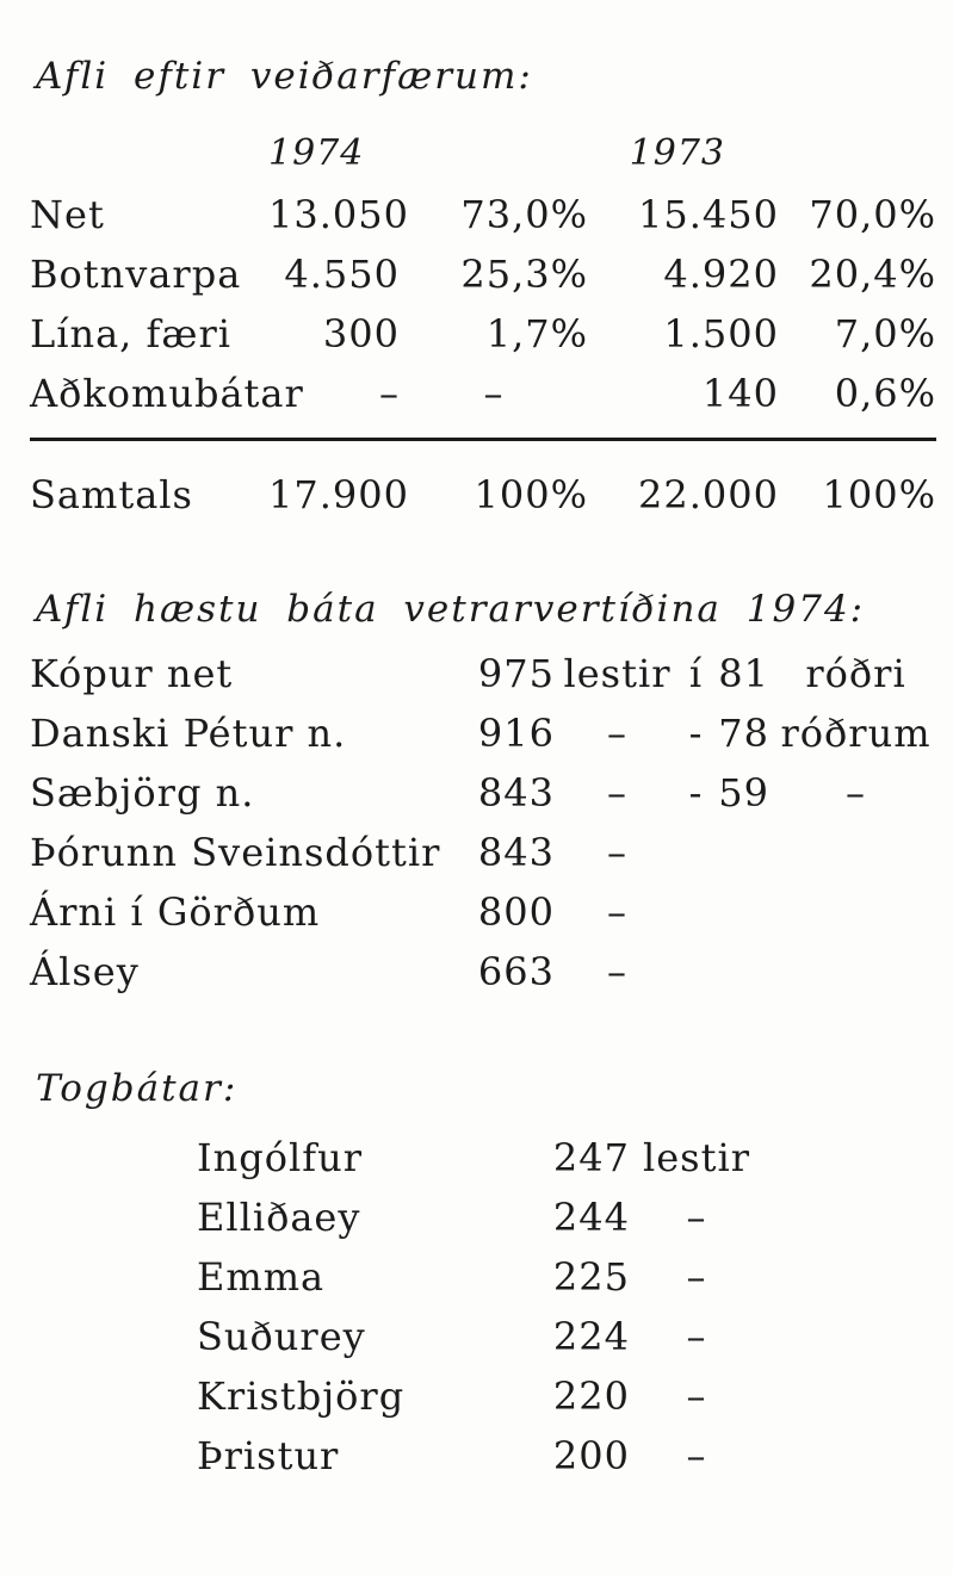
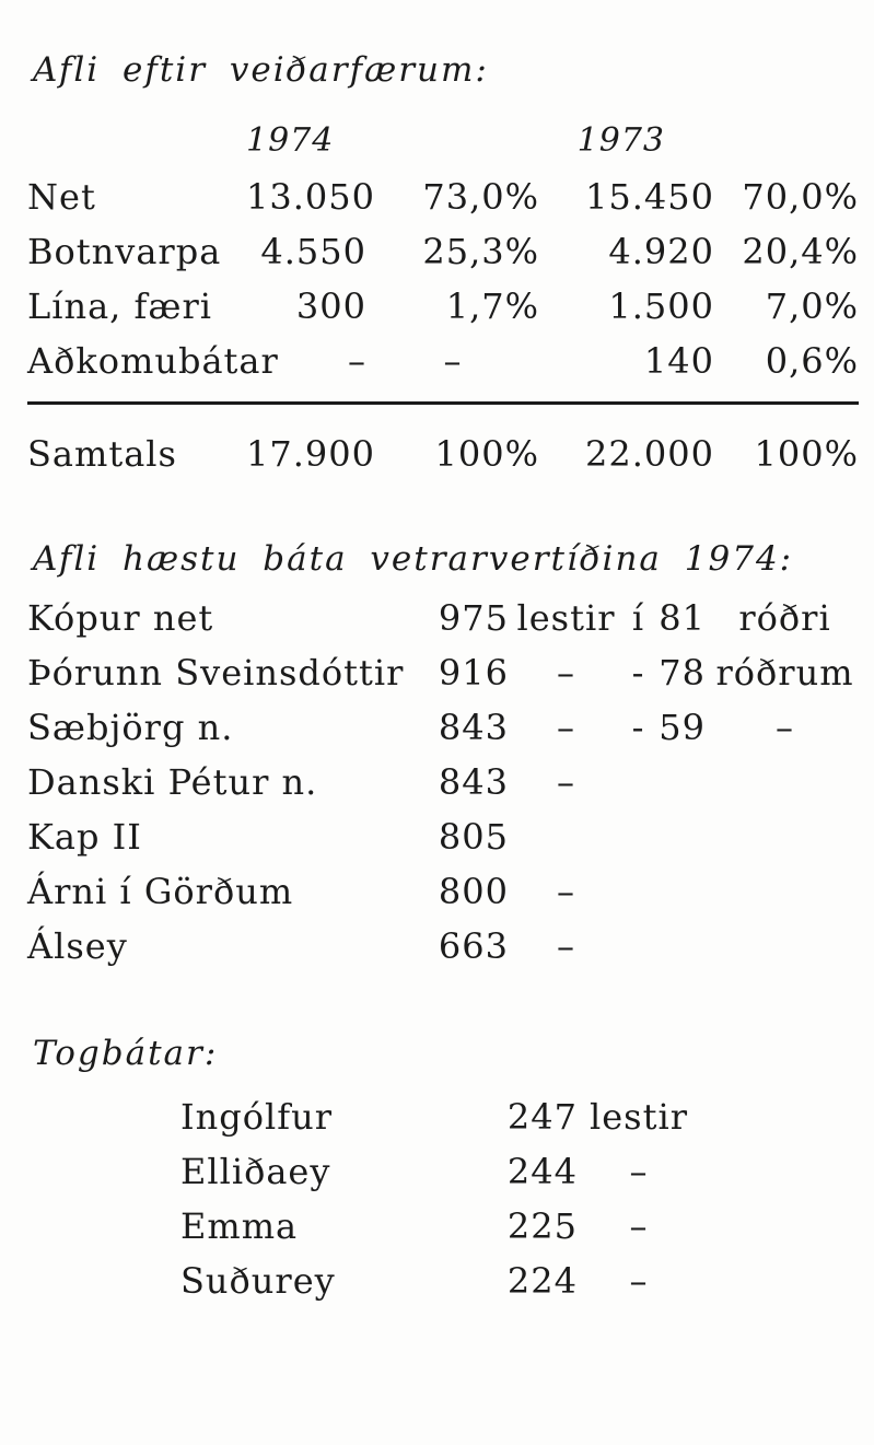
  Afli eftir veiðarfærum:
  	1974		1973
  Net	13.050	73,0%	15.450	70,0%
  Botnvarpa	4.550	25,3%	4.920	20,4%
  Lína, færi	300	1,7%	1.500	7,0%
  Aðkomubátar	–	–	140	0,6%
  Samtals	17.900	100%	22.000	100%
  Afli hæstu báta vetrarvertíðina 1974:
  Kópur net	975	lestir	í	81	róðri
- Danski Pétur n.	916	–	-	78	róðrum
+ Þórunn Sveinsdóttir	916	–	-	78	róðrum
  Sæbjörg n.	843	–	-	59	–
- Þórunn Sveinsdóttir	843	–
+ Danski Pétur n.	843	–
+ Kap II	805
  Árni í Görðum	800	–
  Álsey	663	–
  Togbátar:
  Ingólfur	247	lestir
  Elliðaey	244	–
  Emma	225	–
  Suðurey	224	–
- Kristbjörg	220	–
- Þristur	200	–
